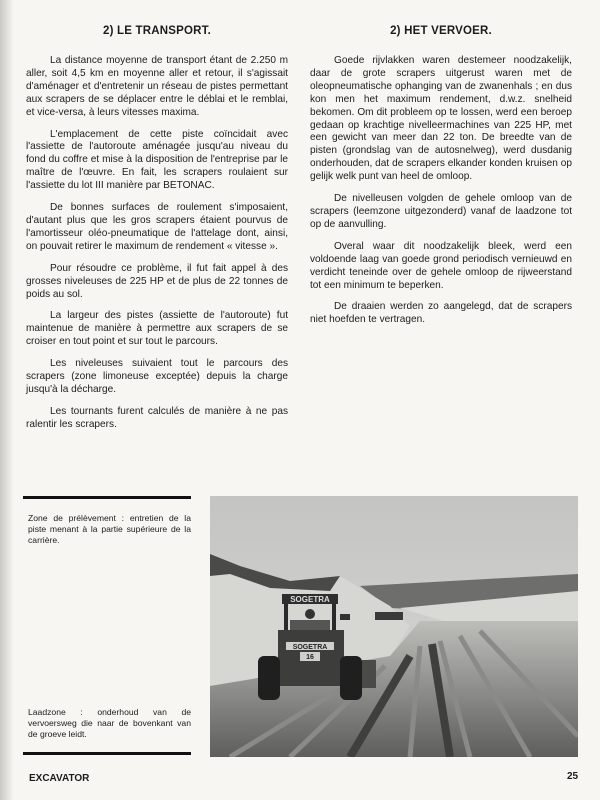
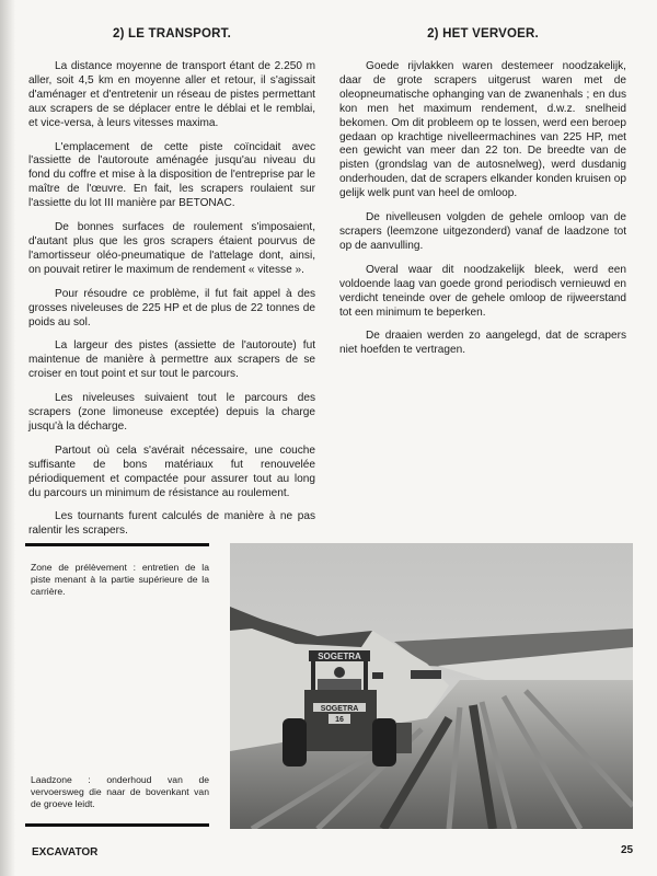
  2) LE TRANSPORT.
  La distance moyenne de transport étant de 2.250 m aller, soit 4,5 km en moyenne aller et retour, il s'agissait d'aménager et d'entretenir un réseau de pistes permettant aux scrapers de se déplacer entre le déblai et le remblai, et vice-versa, à leurs vitesses maxima.
  L'emplacement de cette piste coïncidait avec l'assiette de l'autoroute aménagée jusqu'au niveau du fond du coffre et mise à la disposition de l'entreprise par le maître de l'œuvre. En fait, les scrapers roulaient sur l'assiette du lot III manière par BETONAC.
  De bonnes surfaces de roulement s'imposaient, d'autant plus que les gros scrapers étaient pourvus de l'amortisseur oléo-pneumatique de l'attelage dont, ainsi, on pouvait retirer le maximum de rendement « vitesse ».
  Pour résoudre ce problème, il fut fait appel à des grosses niveleuses de 225 HP et de plus de 22 tonnes de poids au sol.
  La largeur des pistes (assiette de l'autoroute) fut maintenue de manière à permettre aux scrapers de se croiser en tout point et sur tout le parcours.
  Les niveleuses suivaient tout le parcours des scrapers (zone limoneuse exceptée) depuis la charge jusqu'à la décharge.
+ Partout où cela s'avérait nécessaire, une couche suffisante de bons matériaux fut renouvelée périodiquement et compactée pour assurer tout au long du parcours un minimum de résistance au roulement.
  Les tournants furent calculés de manière à ne pas ralentir les scrapers.
  2) HET VERVOER.
  Goede rijvlakken waren destemeer noodzakelijk, daar de grote scrapers uitgerust waren met de oleopneumatische ophanging van de zwanenhals ; en dus kon men het maximum rendement, d.w.z. snelheid bekomen. Om dit probleem op te lossen, werd een beroep gedaan op krachtige nivelleermachines van 225 HP, met een gewicht van meer dan 22 ton. De breedte van de pisten (grondslag van de autosnelweg), werd dusdanig onderhouden, dat de scrapers elkander konden kruisen op gelijk welk punt van heel de omloop.
  De nivelleusen volgden de gehele omloop van de scrapers (leemzone uitgezonderd) vanaf de laadzone tot op de aanvulling.
  Overal waar dit noodzakelijk bleek, werd een voldoende laag van goede grond periodisch vernieuwd en verdicht teneinde over de gehele omloop de rijweerstand tot een minimum te beperken.
  De draaien werden zo aangelegd, dat de scrapers niet hoefden te vertragen.
  Zone de prélèvement : entretien de la piste menant à la partie supérieure de la carrière.
  Laadzone : onderhoud van de vervoersweg die naar de bovenkant van de groeve leidt.
  SOGETRA
  EXCAVATOR
  25
